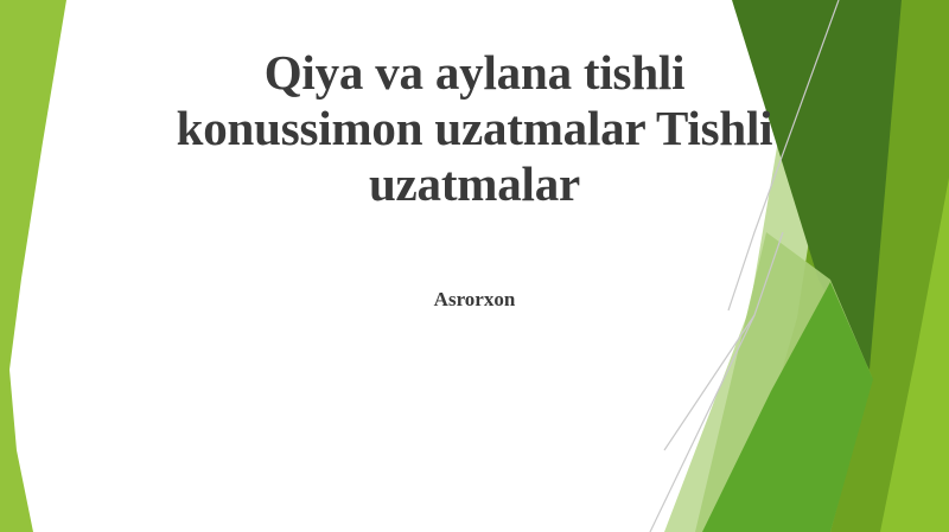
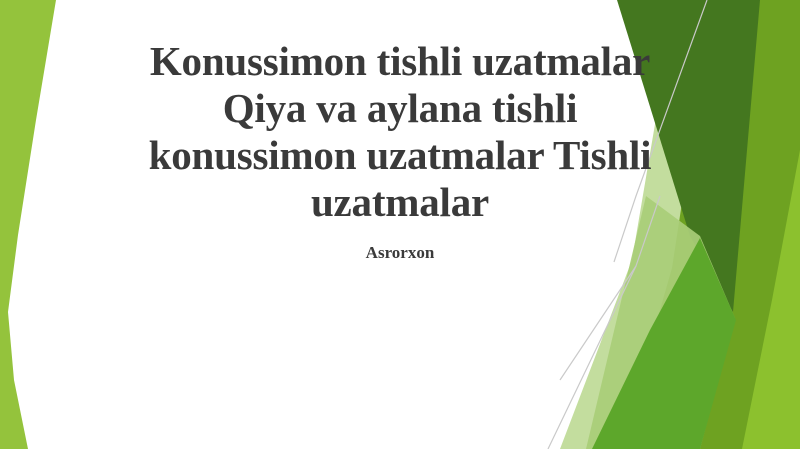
+ Konussimon tishli uzatmalar
  Qiya va aylana tishli
  konussimon uzatmalar Tishli
  uzatmalar
  Asrorxon
